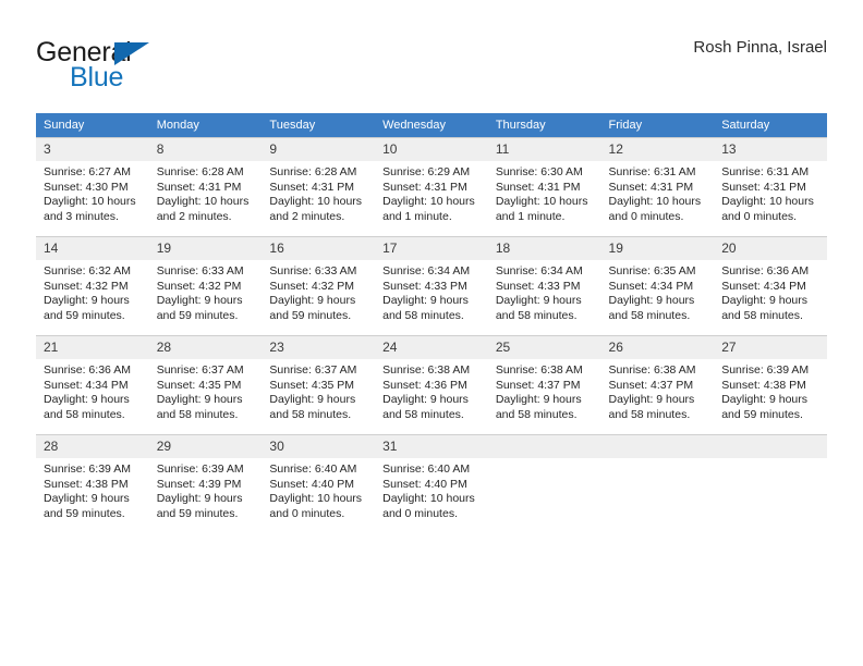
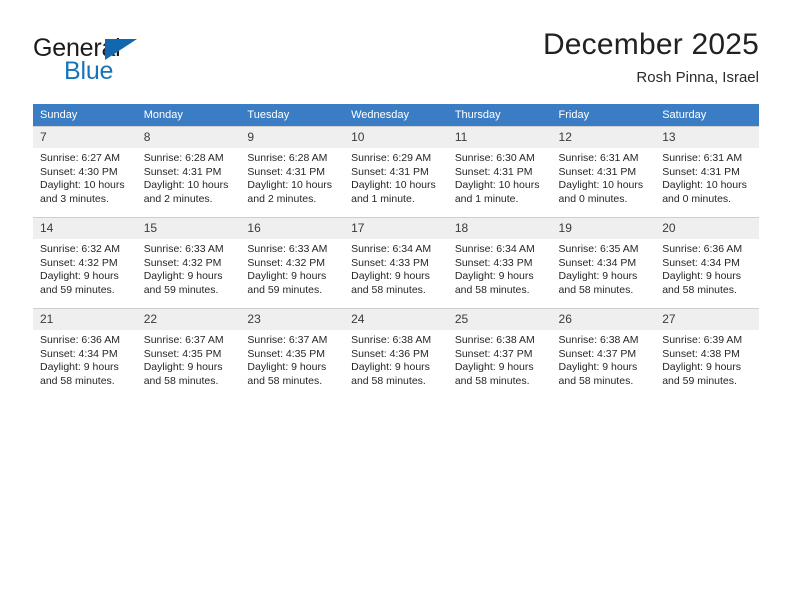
  General
  Blue
+ December 2025
  Rosh Pinna, Israel
  Sunday	Monday	Tuesday	Wednesday	Thursday	Friday	Saturday
- 3Sunrise: 6:27 AMSunset: 4:30 PMDaylight: 10 hoursand 3 minutes.	8Sunrise: 6:28 AMSunset: 4:31 PMDaylight: 10 hoursand 2 minutes.	9Sunrise: 6:28 AMSunset: 4:31 PMDaylight: 10 hoursand 2 minutes.	10Sunrise: 6:29 AMSunset: 4:31 PMDaylight: 10 hoursand 1 minute.	11Sunrise: 6:30 AMSunset: 4:31 PMDaylight: 10 hoursand 1 minute.	12Sunrise: 6:31 AMSunset: 4:31 PMDaylight: 10 hoursand 0 minutes.	13Sunrise: 6:31 AMSunset: 4:31 PMDaylight: 10 hoursand 0 minutes.
+ 7Sunrise: 6:27 AMSunset: 4:30 PMDaylight: 10 hoursand 3 minutes.	8Sunrise: 6:28 AMSunset: 4:31 PMDaylight: 10 hoursand 2 minutes.	9Sunrise: 6:28 AMSunset: 4:31 PMDaylight: 10 hoursand 2 minutes.	10Sunrise: 6:29 AMSunset: 4:31 PMDaylight: 10 hoursand 1 minute.	11Sunrise: 6:30 AMSunset: 4:31 PMDaylight: 10 hoursand 1 minute.	12Sunrise: 6:31 AMSunset: 4:31 PMDaylight: 10 hoursand 0 minutes.	13Sunrise: 6:31 AMSunset: 4:31 PMDaylight: 10 hoursand 0 minutes.
- 14Sunrise: 6:32 AMSunset: 4:32 PMDaylight: 9 hoursand 59 minutes.	19Sunrise: 6:33 AMSunset: 4:32 PMDaylight: 9 hoursand 59 minutes.	16Sunrise: 6:33 AMSunset: 4:32 PMDaylight: 9 hoursand 59 minutes.	17Sunrise: 6:34 AMSunset: 4:33 PMDaylight: 9 hoursand 58 minutes.	18Sunrise: 6:34 AMSunset: 4:33 PMDaylight: 9 hoursand 58 minutes.	19Sunrise: 6:35 AMSunset: 4:34 PMDaylight: 9 hoursand 58 minutes.	20Sunrise: 6:36 AMSunset: 4:34 PMDaylight: 9 hoursand 58 minutes.
+ 14Sunrise: 6:32 AMSunset: 4:32 PMDaylight: 9 hoursand 59 minutes.	15Sunrise: 6:33 AMSunset: 4:32 PMDaylight: 9 hoursand 59 minutes.	16Sunrise: 6:33 AMSunset: 4:32 PMDaylight: 9 hoursand 59 minutes.	17Sunrise: 6:34 AMSunset: 4:33 PMDaylight: 9 hoursand 58 minutes.	18Sunrise: 6:34 AMSunset: 4:33 PMDaylight: 9 hoursand 58 minutes.	19Sunrise: 6:35 AMSunset: 4:34 PMDaylight: 9 hoursand 58 minutes.	20Sunrise: 6:36 AMSunset: 4:34 PMDaylight: 9 hoursand 58 minutes.
- 21Sunrise: 6:36 AMSunset: 4:34 PMDaylight: 9 hoursand 58 minutes.	28Sunrise: 6:37 AMSunset: 4:35 PMDaylight: 9 hoursand 58 minutes.	23Sunrise: 6:37 AMSunset: 4:35 PMDaylight: 9 hoursand 58 minutes.	24Sunrise: 6:38 AMSunset: 4:36 PMDaylight: 9 hoursand 58 minutes.	25Sunrise: 6:38 AMSunset: 4:37 PMDaylight: 9 hoursand 58 minutes.	26Sunrise: 6:38 AMSunset: 4:37 PMDaylight: 9 hoursand 58 minutes.	27Sunrise: 6:39 AMSunset: 4:38 PMDaylight: 9 hoursand 59 minutes.
+ 21Sunrise: 6:36 AMSunset: 4:34 PMDaylight: 9 hoursand 58 minutes.	22Sunrise: 6:37 AMSunset: 4:35 PMDaylight: 9 hoursand 58 minutes.	23Sunrise: 6:37 AMSunset: 4:35 PMDaylight: 9 hoursand 58 minutes.	24Sunrise: 6:38 AMSunset: 4:36 PMDaylight: 9 hoursand 58 minutes.	25Sunrise: 6:38 AMSunset: 4:37 PMDaylight: 9 hoursand 58 minutes.	26Sunrise: 6:38 AMSunset: 4:37 PMDaylight: 9 hoursand 58 minutes.	27Sunrise: 6:39 AMSunset: 4:38 PMDaylight: 9 hoursand 59 minutes.
- 28Sunrise: 6:39 AMSunset: 4:38 PMDaylight: 9 hoursand 59 minutes.	29Sunrise: 6:39 AMSunset: 4:39 PMDaylight: 9 hoursand 59 minutes.	30Sunrise: 6:40 AMSunset: 4:40 PMDaylight: 10 hoursand 0 minutes.	31Sunrise: 6:40 AMSunset: 4:40 PMDaylight: 10 hoursand 0 minutes.
